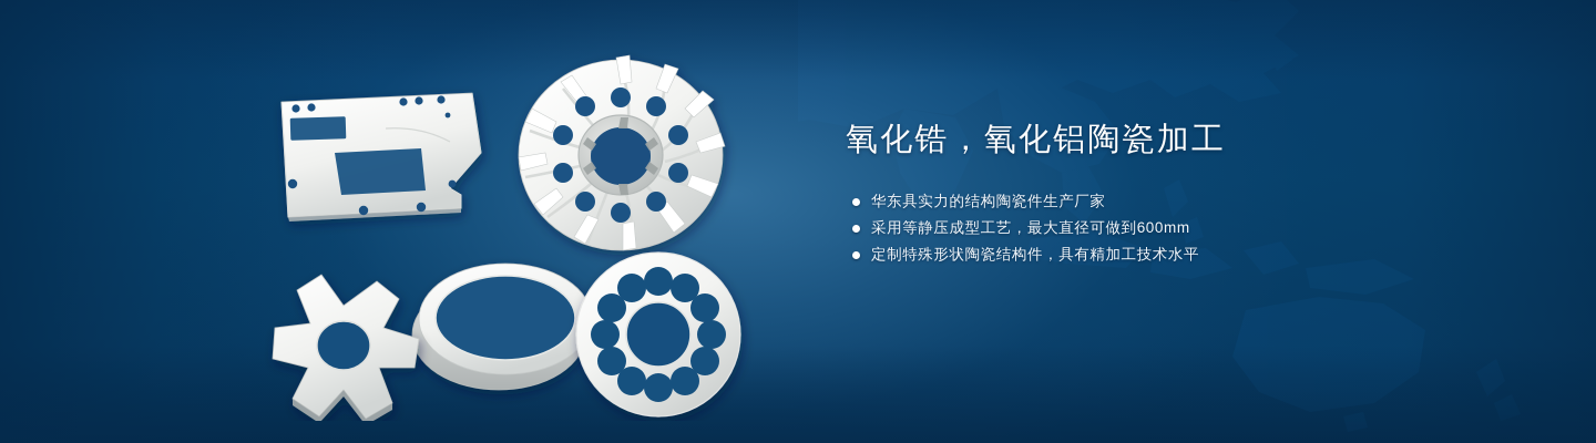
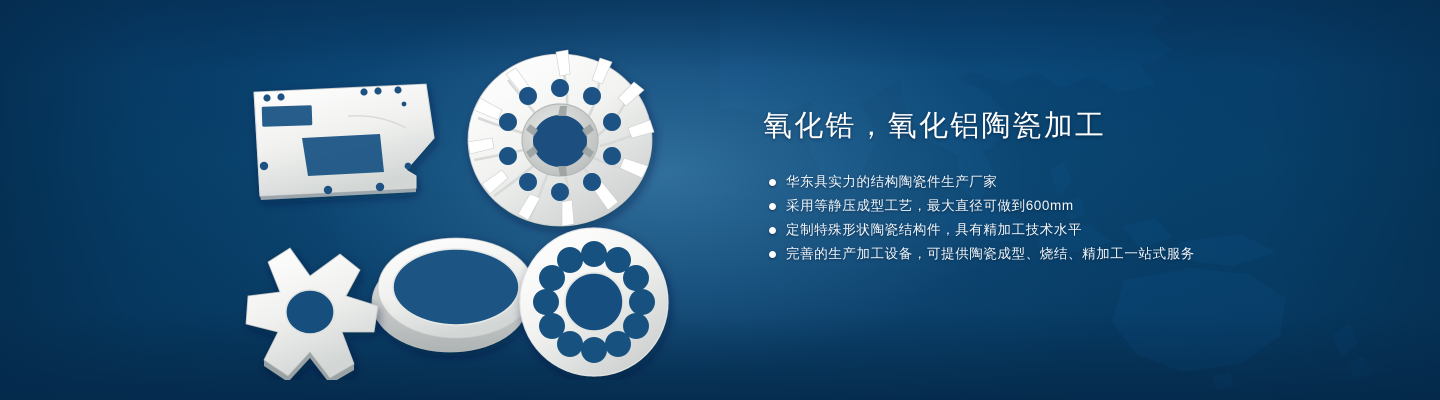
  氧化锆，氧化铝陶瓷加工
  华东具实力的结构陶瓷件生产厂家
  采用等静压成型工艺，最大直径可做到600mm
  定制特殊形状陶瓷结构件，具有精加工技术水平
+ 完善的生产加工设备，可提供陶瓷成型、烧结、精加工一站式服务
